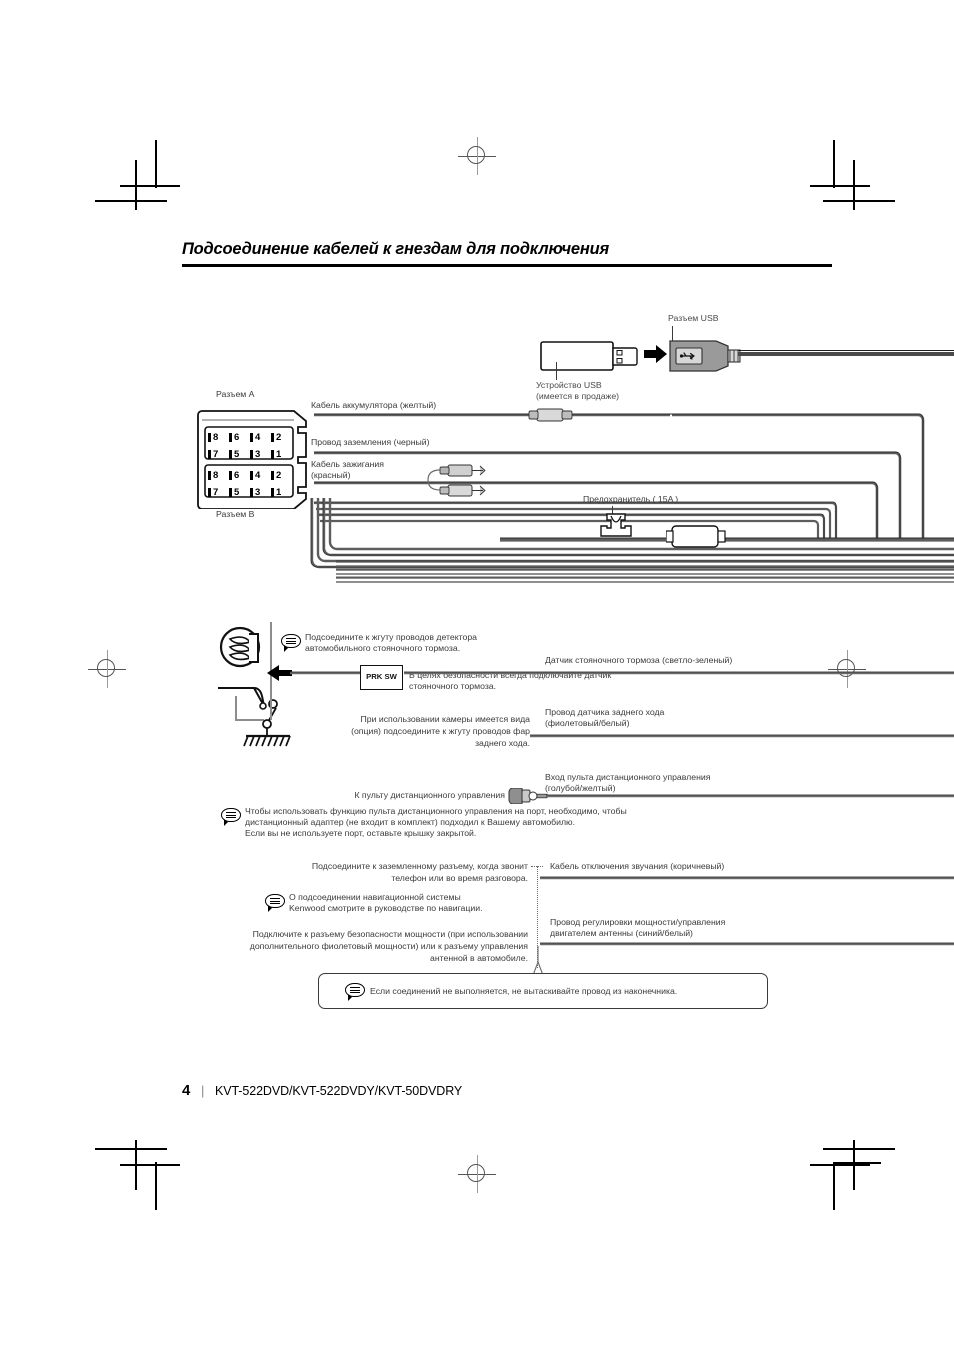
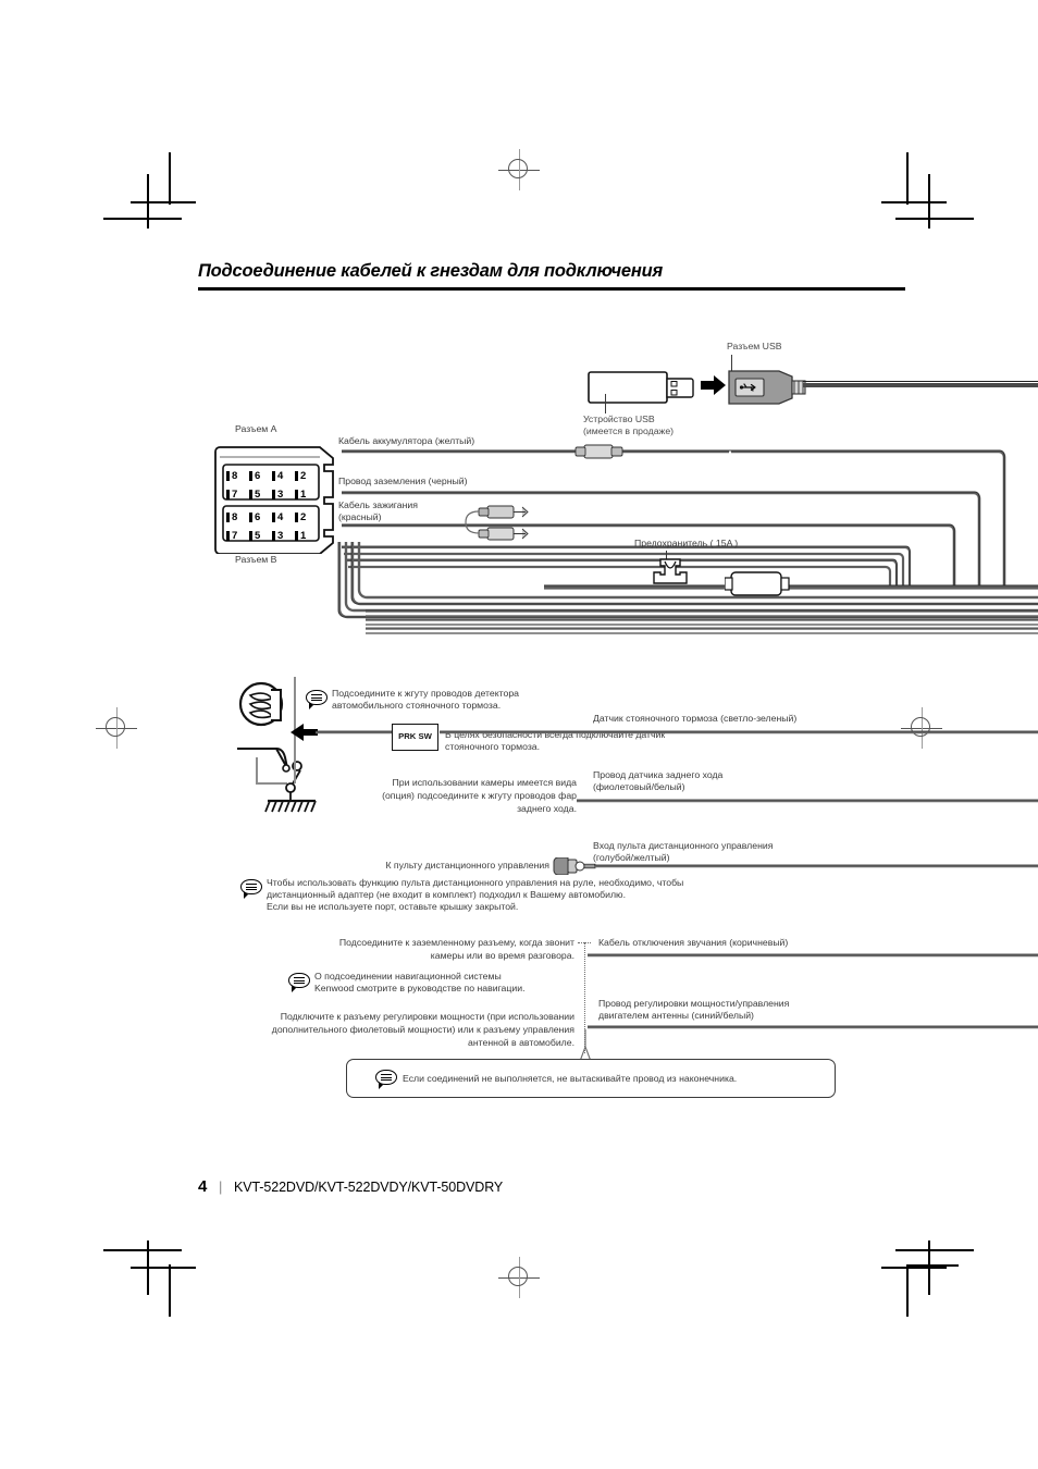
  Подсоединение кабелей к гнездам для подключения
  Разъем USB
  Устройство USB
  (имеется в продаже)
  Разъем A
  Разъем B
  8
  6
  4
  2
  7
  5
  3
  1
  8
  6
  4
  2
  7
  5
  3
  1
  Кабель аккумулятора (желтый)
  Провод заземления (черный)
  Кабель зажигания
  (красный)
  Предохранитель ( 15A )
  Подсоедините к жгуту проводов детектора
  автомобильного стояночного тормоза.
  PRK SW
  В целях безопасности всегда подключайте датчик
  стояночного тормоза.
  Датчик стояночного тормоза (светло-зеленый)
  При использовании камеры имеется вида
  (опция) подсоедините к жгуту проводов фар
  заднего хода.
  Провод датчика заднего хода
  (фиолетовый/белый)
  Вход пульта дистанционного управления
  (голубой/желтый)
  К пульту дистанционного управления
- Чтобы использовать функцию пульта дистанционного управления на порт, необходимо, чтобы
+ Чтобы использовать функцию пульта дистанционного управления на руле, необходимо, чтобы
  дистанционный адаптер (не входит в комплект) подходил к Вашему автомобилю.
  Если вы не используете порт, оставьте крышку закрытой.
  Подсоедините к заземленному разъему, когда звонит
- телефон или во время разговора.
+ камеры или во время разговора.
  Кабель отключения звучания (коричневый)
  О подсоединении навигационной системы
  Kenwood смотрите в руководстве по навигации.
- Подключите к разъему безопасности мощности (при использовании
+ Подключите к разъему регулировки мощности (при использовании
  дополнительного фиолетовый мощности) или к разъему управления
  антенной в автомобиле.
  Провод регулировки мощности/управления
  двигателем антенны (синий/белый)
  Если соединений не выполняется, не вытаскивайте провод из наконечника.
  4 | KVT-522DVD/KVT-522DVDY/KVT-50DVDRY
